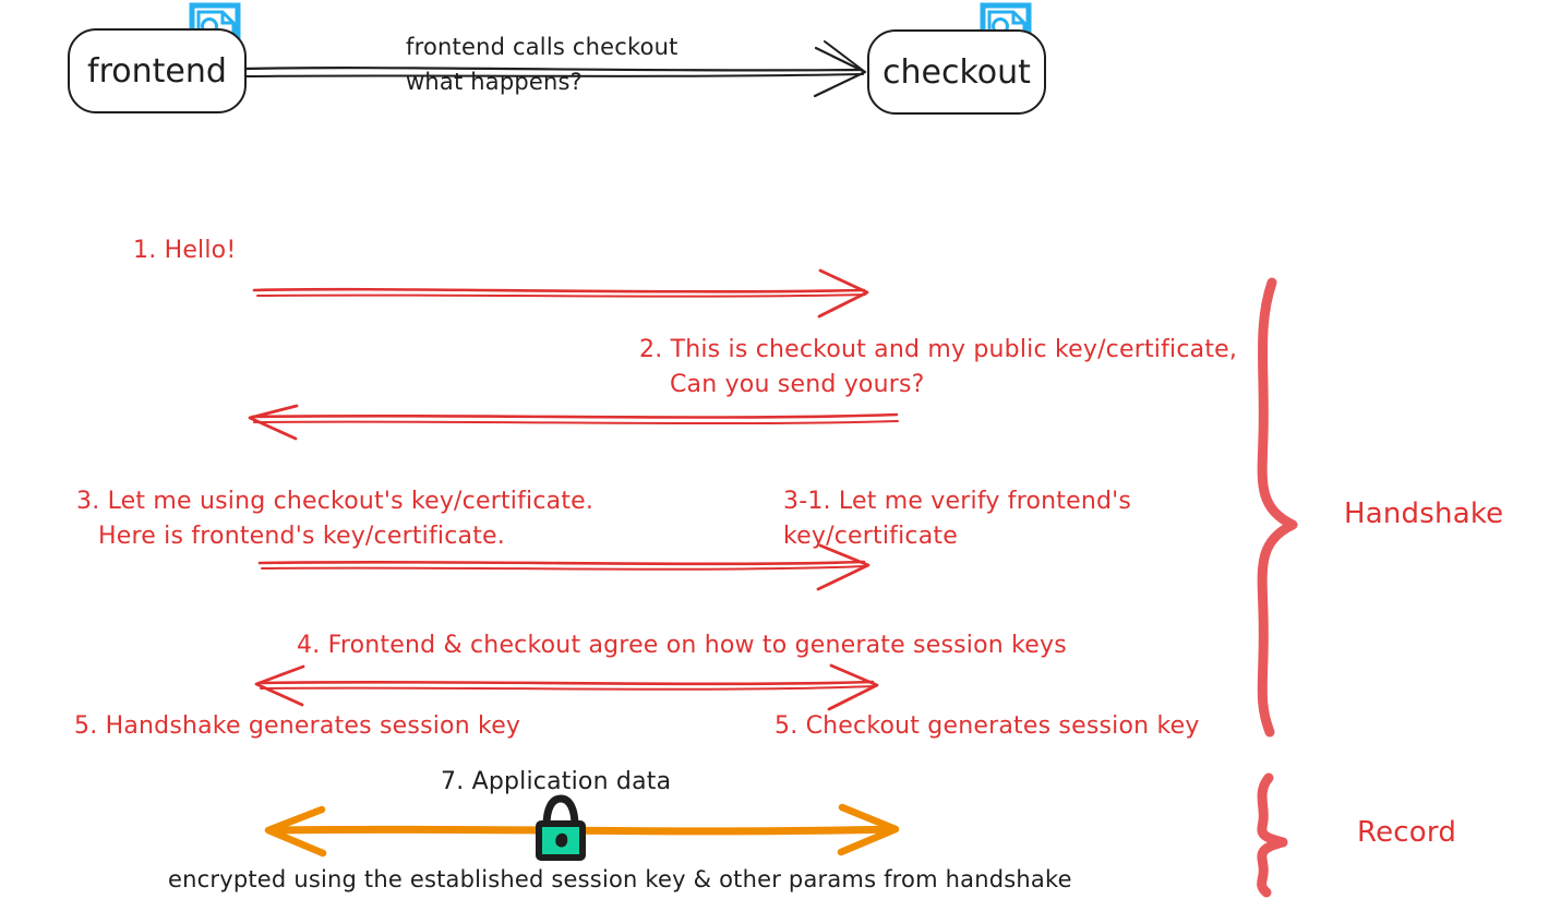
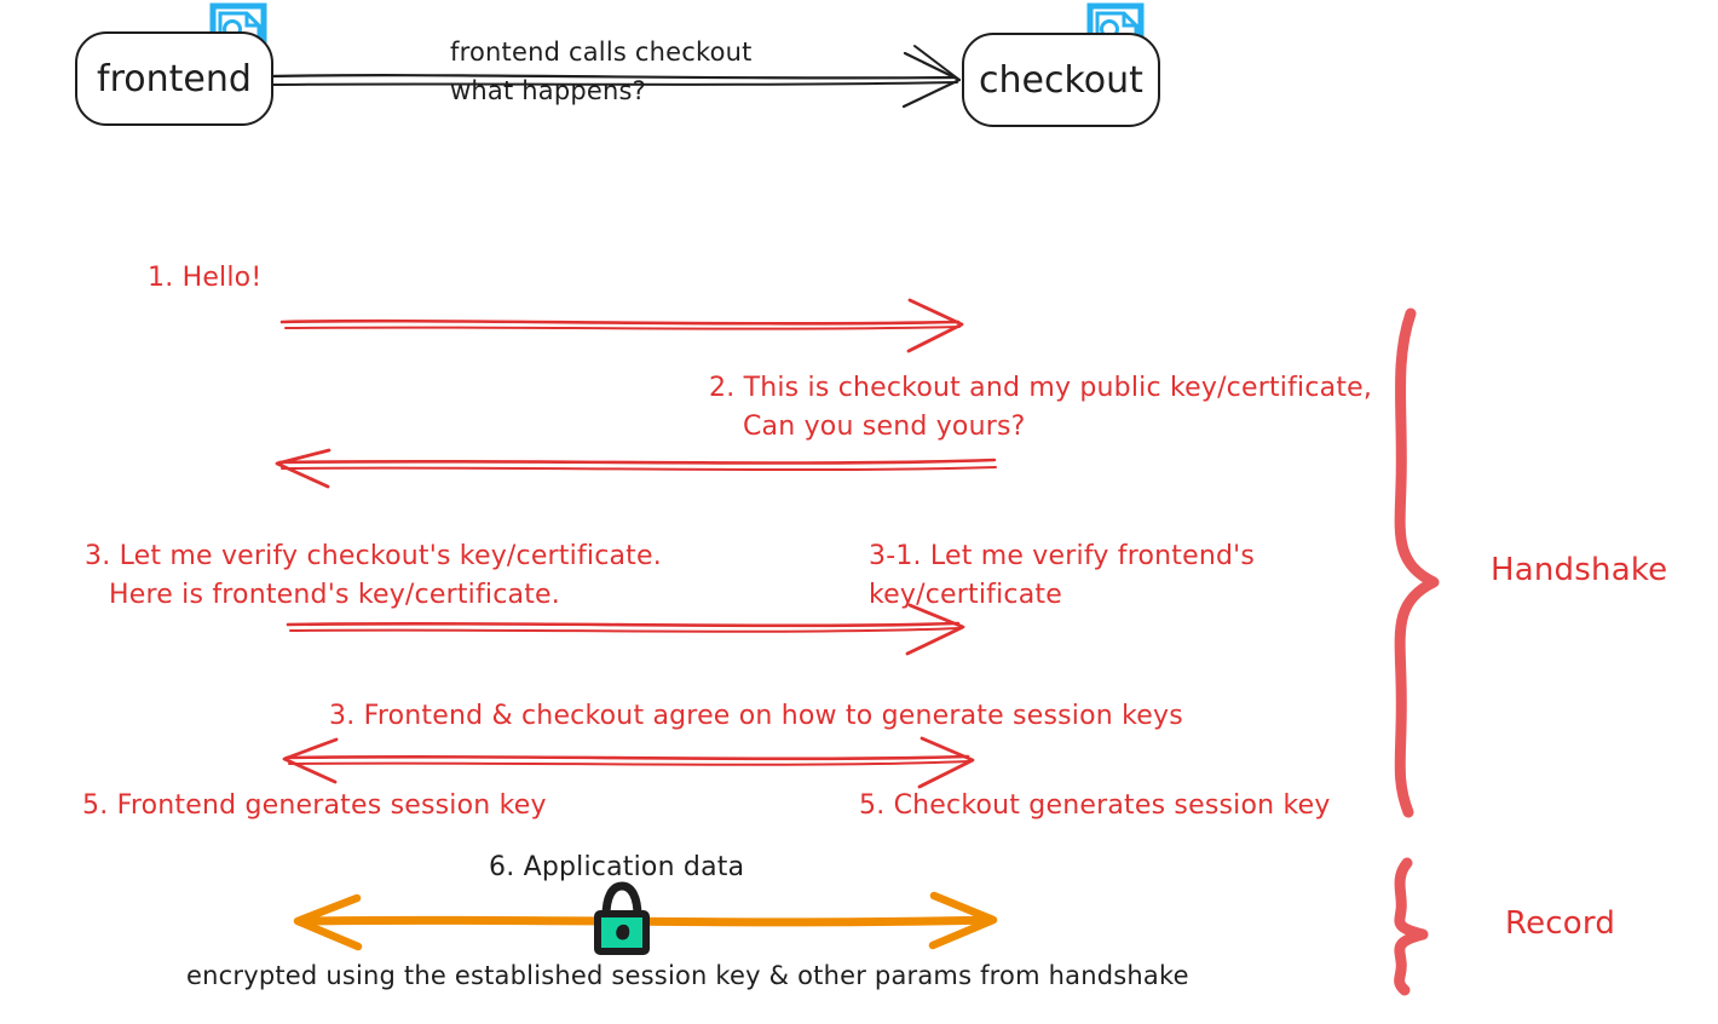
  frontend
  checkout
  frontend calls checkout
  what happens?
  1. Hello!
  2. This is checkout and my public key/certificate,
  Can you send yours?
- 3. Let me using checkout's key/certificate.
+ 3. Let me verify checkout's key/certificate.
  Here is frontend's key/certificate.
  3-1. Let me verify frontend's
  key/certificate
- 4. Frontend & checkout agree on how to generate session keys
+ 3. Frontend & checkout agree on how to generate session keys
- 5. Handshake generates session key
+ 5. Frontend generates session key
  5. Checkout generates session key
- 7. Application data
+ 6. Application data
  encrypted using the established session key & other params from handshake
  Handshake
  Record
